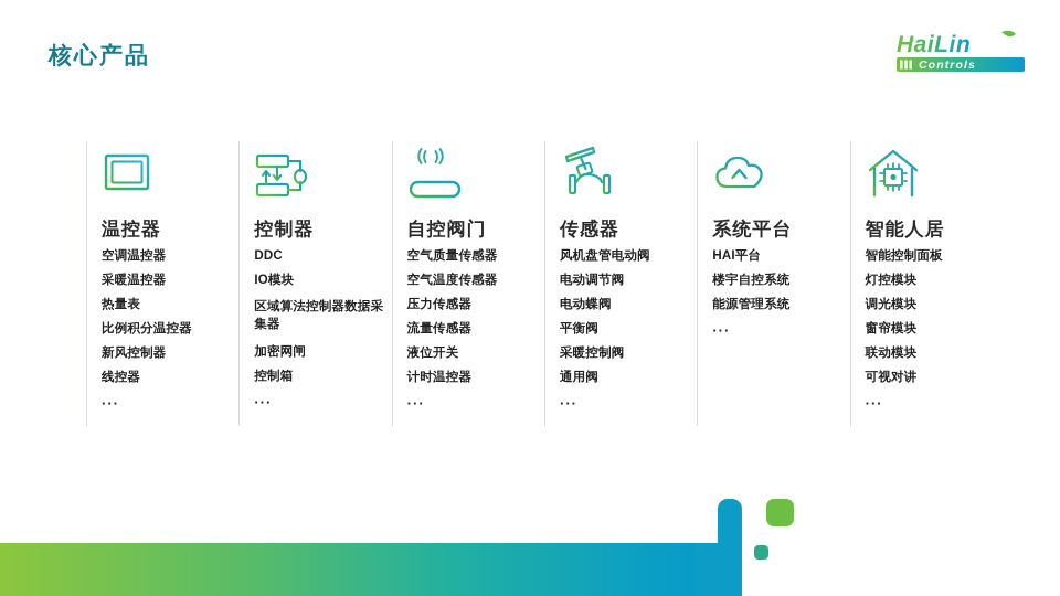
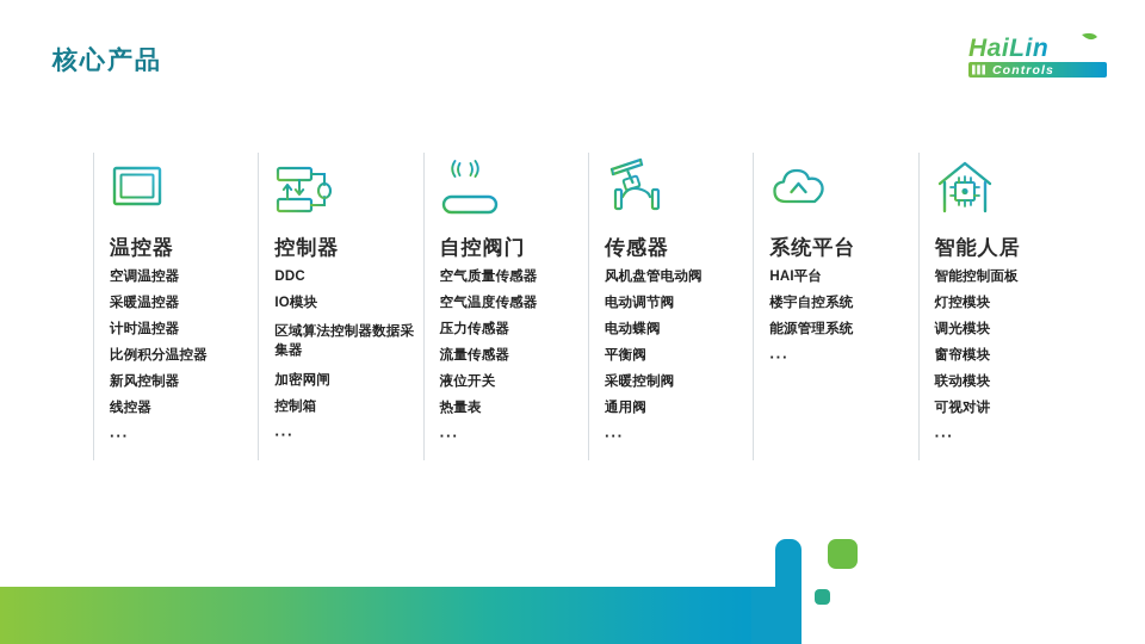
  核心产品
  HaiLin
  Controls
  温控器
  空调温控器
  采暖温控器
- 热量表
+ 计时温控器
  比例积分温控器
  新风控制器
  线控器
  ···
  控制器
  DDC
  IO模块
  区域算法控制器数据采集器
  加密网闸
  控制箱
  ···
  自控阀门
  空气质量传感器
  空气温度传感器
  压力传感器
  流量传感器
  液位开关
- 计时温控器
+ 热量表
  ···
  传感器
  风机盘管电动阀
  电动调节阀
  电动蝶阀
  平衡阀
  采暖控制阀
  通用阀
  ···
  系统平台
  HAI平台
  楼宇自控系统
  能源管理系统
  ···
  智能人居
  智能控制面板
  灯控模块
  调光模块
  窗帘模块
  联动模块
  可视对讲
  ···
